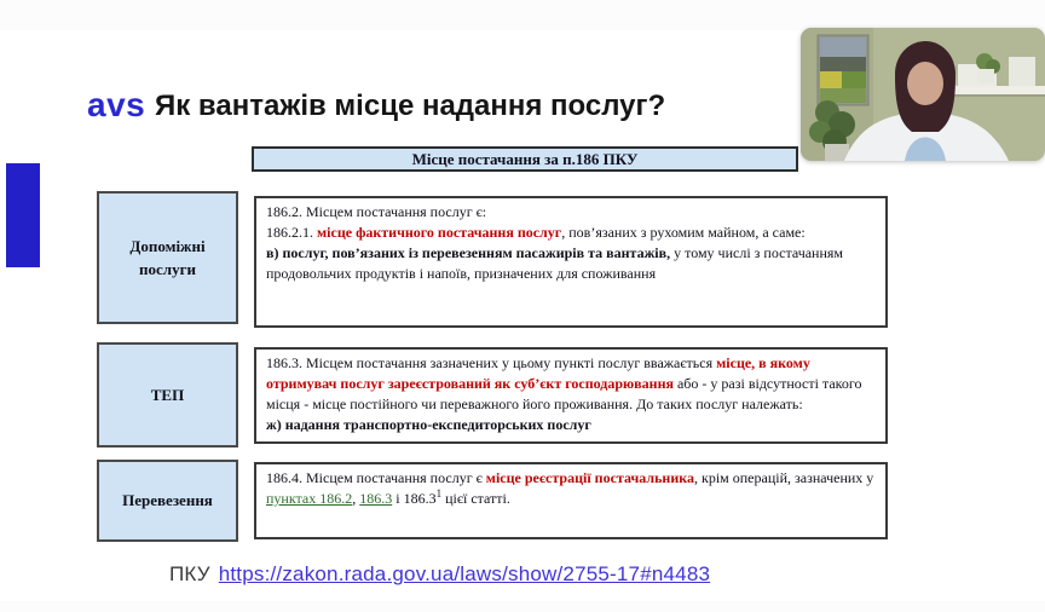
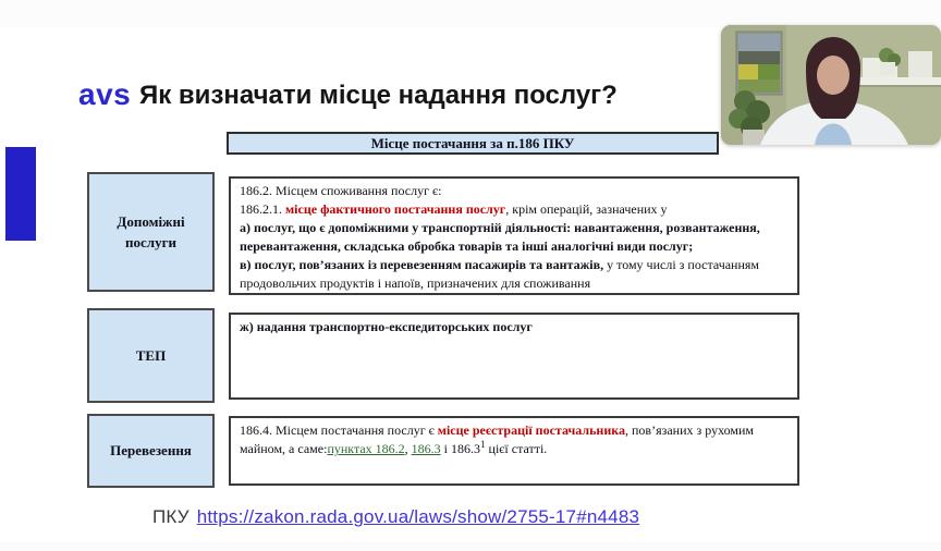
  avs
- Як вантажів місце надання послуг?
+ Як визначати місце надання послуг?
  Місце постачання за п.186 ПКУ
  Допоміжні послуги
  ТЕП
  Перевезення
- 186.2. Місцем постачання послуг є:
+ 186.2. Місцем споживання послуг є:
- 186.2.1. місце фактичного постачання послуг, пов’язаних з рухомим майном, а саме:
+ 186.2.1. місце фактичного постачання послуг, крім операцій, зазначених у
+ а) послуг, що є допоміжними у транспортній діяльності: навантаження, розвантаження, перевантаження, складська обробка товарів та інші аналогічні види послуг;
  в) послуг, пов’язаних із перевезенням пасажирів та вантажів, у тому числі з постачанням продовольчих продуктів і напоїв, призначених для споживання
- 186.3. Місцем постачання зазначених у цьому пункті послуг вважається місце, в якому отримувач послуг зареєстрований як суб’єкт господарювання або - у разі відсутності такого місця - місце постійного чи переважного його проживання. До таких послуг належать:
  ж) надання транспортно-експедиторських послуг
- 186.4. Місцем постачання послуг є місце реєстрації постачальника, крім операцій, зазначених у пунктах 186.2, 186.3 і 186.31 цієї статті.
+ 186.4. Місцем постачання послуг є місце реєстрації постачальника, пов’язаних з рухомим майном, а саме:пунктах 186.2, 186.3 і 186.31 цієї статті.
  ПКУ https://zakon.rada.gov.ua/laws/show/2755-17#n4483
